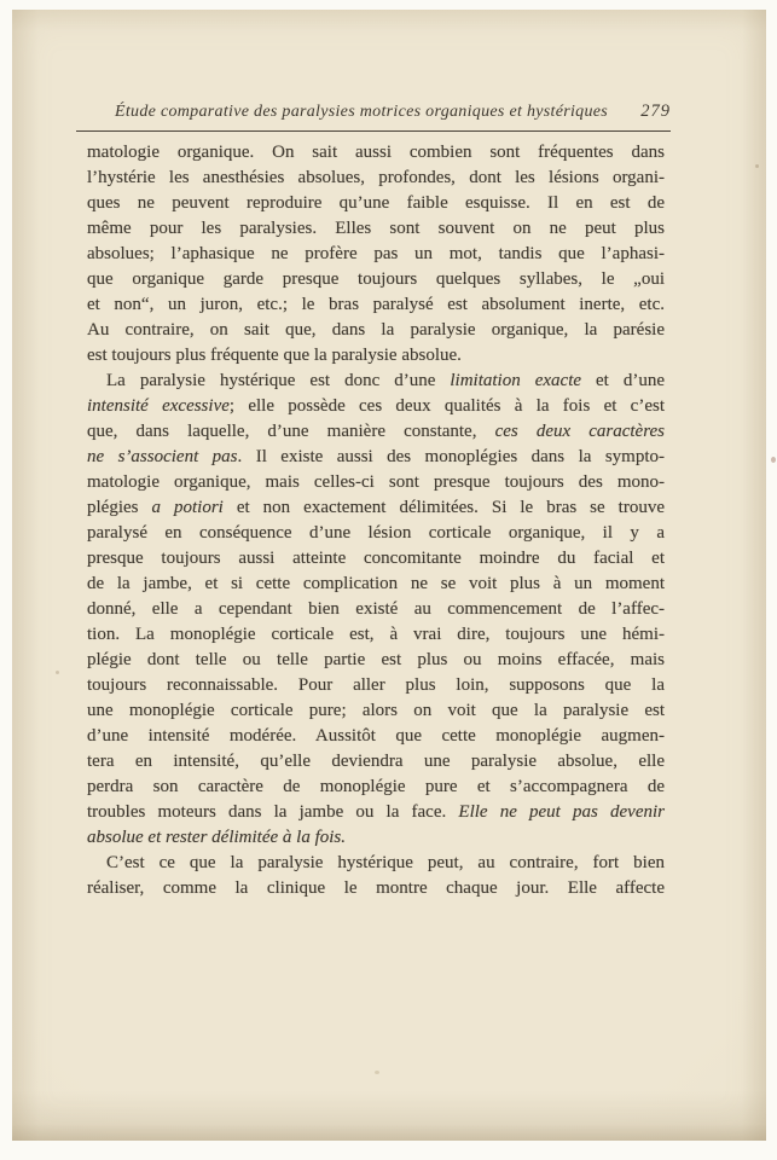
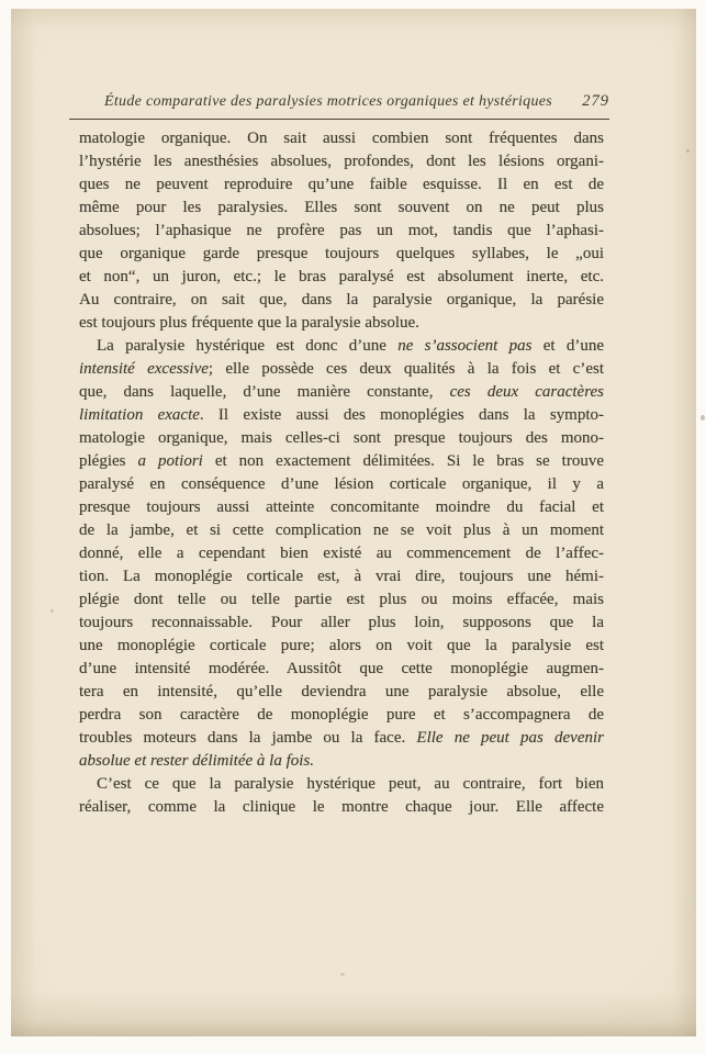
  Étude comparative des paralysies motrices organiques et hystériques
  279
  matologie organique. On sait aussi combien sont fréquentes dans
  l’hystérie les anesthésies absolues, profondes, dont les lésions organi-
  ques ne peuvent reproduire qu’une faible esquisse. Il en est de
  même pour les paralysies. Elles sont souvent on ne peut plus
  absolues; l’aphasique ne profère pas un mot, tandis que l’aphasi-
  que organique garde presque toujours quelques syllabes, le „oui
  et non“, un juron, etc.; le bras paralysé est absolument inerte, etc.
  Au contraire, on sait que, dans la paralysie organique, la parésie
  est toujours plus fréquente que la paralysie absolue.
- La paralysie hystérique est donc d’une limitation exacte et d’une
+ La paralysie hystérique est donc d’une ne s’associent pas et d’une
  intensité excessive; elle possède ces deux qualités à la fois et c’est
  que, dans laquelle, d’une manière constante, ces deux caractères
- ne s’associent pas. Il existe aussi des monoplégies dans la sympto-
+ limitation exacte. Il existe aussi des monoplégies dans la sympto-
  matologie organique, mais celles-ci sont presque toujours des mono-
  plégies a potiori et non exactement délimitées. Si le bras se trouve
  paralysé en conséquence d’une lésion corticale organique, il y a
  presque toujours aussi atteinte concomitante moindre du facial et
  de la jambe, et si cette complication ne se voit plus à un moment
  donné, elle a cependant bien existé au commencement de l’affec-
  tion. La monoplégie corticale est, à vrai dire, toujours une hémi-
  plégie dont telle ou telle partie est plus ou moins effacée, mais
  toujours reconnaissable. Pour aller plus loin, supposons que la
  une monoplégie corticale pure; alors on voit que la paralysie est
  d’une intensité modérée. Aussitôt que cette monoplégie augmen-
  tera en intensité, qu’elle deviendra une paralysie absolue, elle
  perdra son caractère de monoplégie pure et s’accompagnera de
  troubles moteurs dans la jambe ou la face. Elle ne peut pas devenir
  absolue et rester délimitée à la fois.
  C’est ce que la paralysie hystérique peut, au contraire, fort bien
  réaliser, comme la clinique le montre chaque jour. Elle affecte
